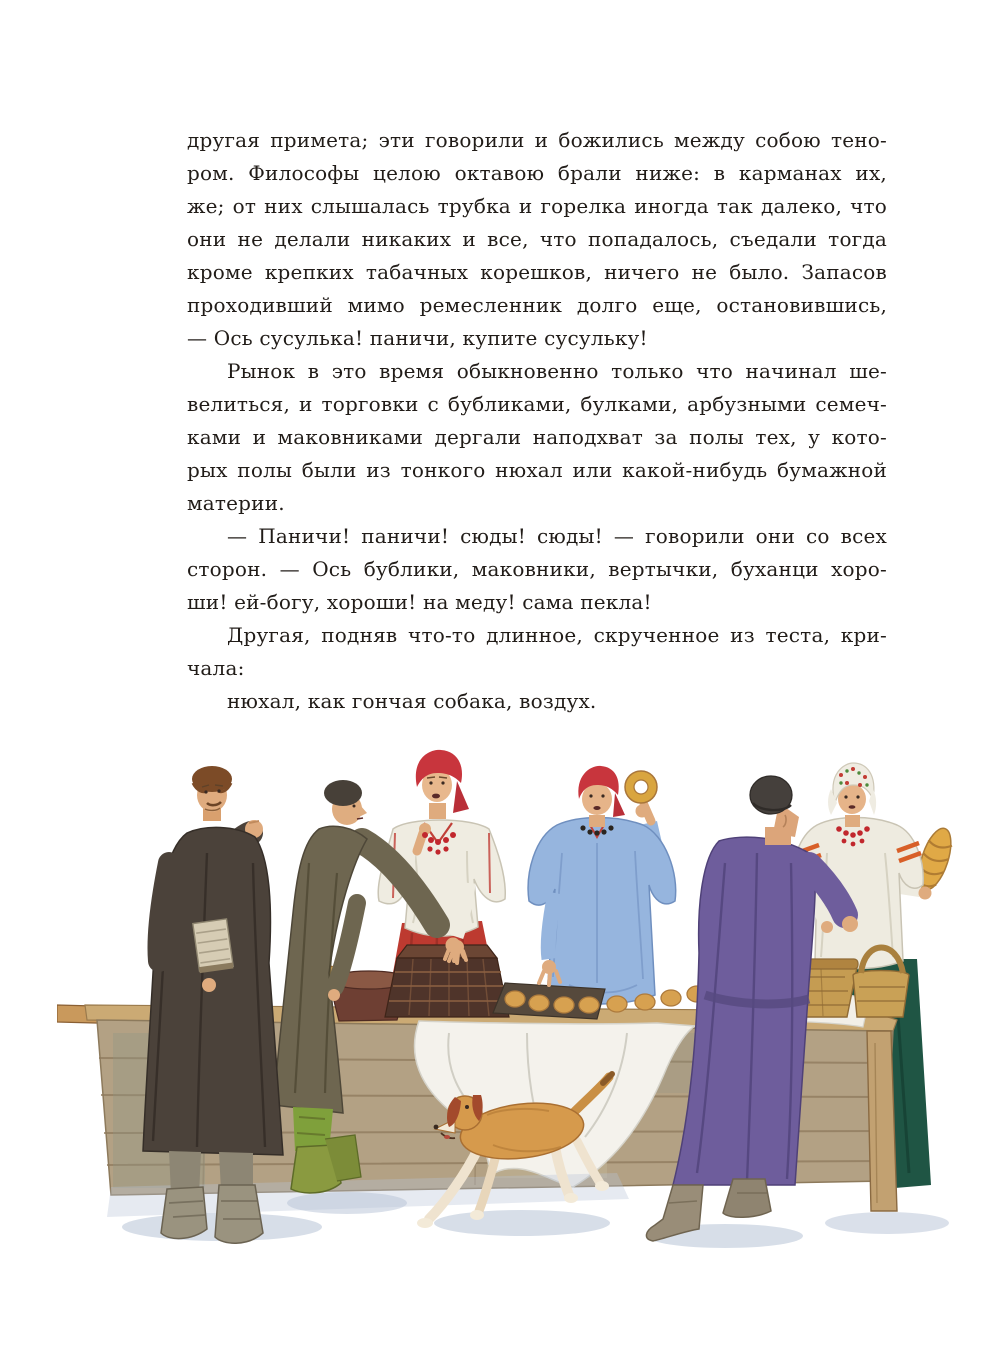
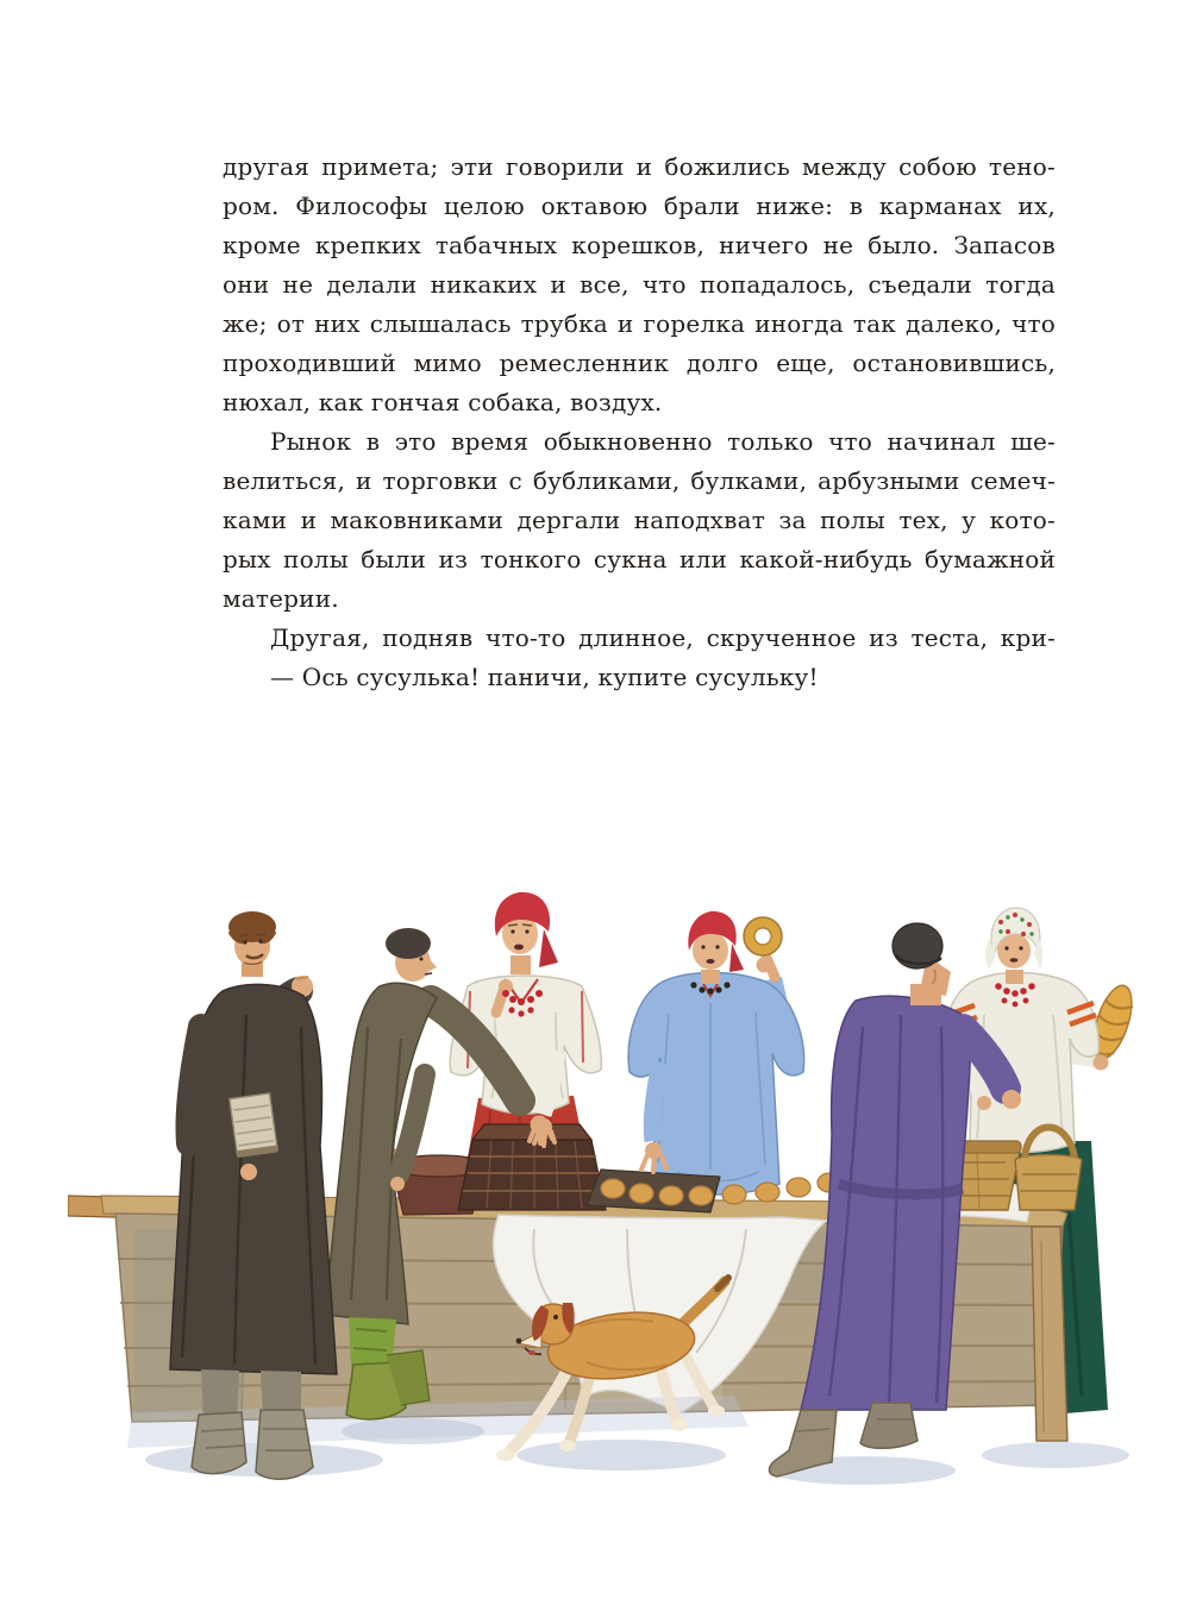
  другая примета; эти говорили и божились между собою тено-
  ром. Философы целою октавою брали ниже: в карманах их,
- же; от них слышалась трубка и горелка иногда так далеко, что
+ кроме крепких табачных корешков, ничего не было. Запасов
  они не делали никаких и все, что попадалось, съедали тогда
- кроме крепких табачных корешков, ничего не было. Запасов
+ же; от них слышалась трубка и горелка иногда так далеко, что
  проходивший мимо ремесленник долго еще, остановившись,
- — Ось сусулька! паничи, купите сусульку!
+ нюхал, как гончая собака, воздух.
  Рынок в это время обыкновенно только что начинал ше-
  велиться, и торговки с бубликами, булками, арбузными семеч-
  ками и маковниками дергали наподхват за полы тех, у кото-
- рых полы были из тонкого нюхал или какой-нибудь бумажной
+ рых полы были из тонкого сукна или какой-нибудь бумажной
  материи.
- — Паничи! паничи! сюды! сюды! — говорили они со всех
- сторон. — Ось бублики, маковники, вертычки, буханци хоро-
- ши! ей-богу, хороши! на меду! сама пекла!
  Другая, подняв что-то длинное, скрученное из теста, кри-
- чала:
- нюхал, как гончая собака, воздух.
+ — Ось сусулька! паничи, купите сусульку!
